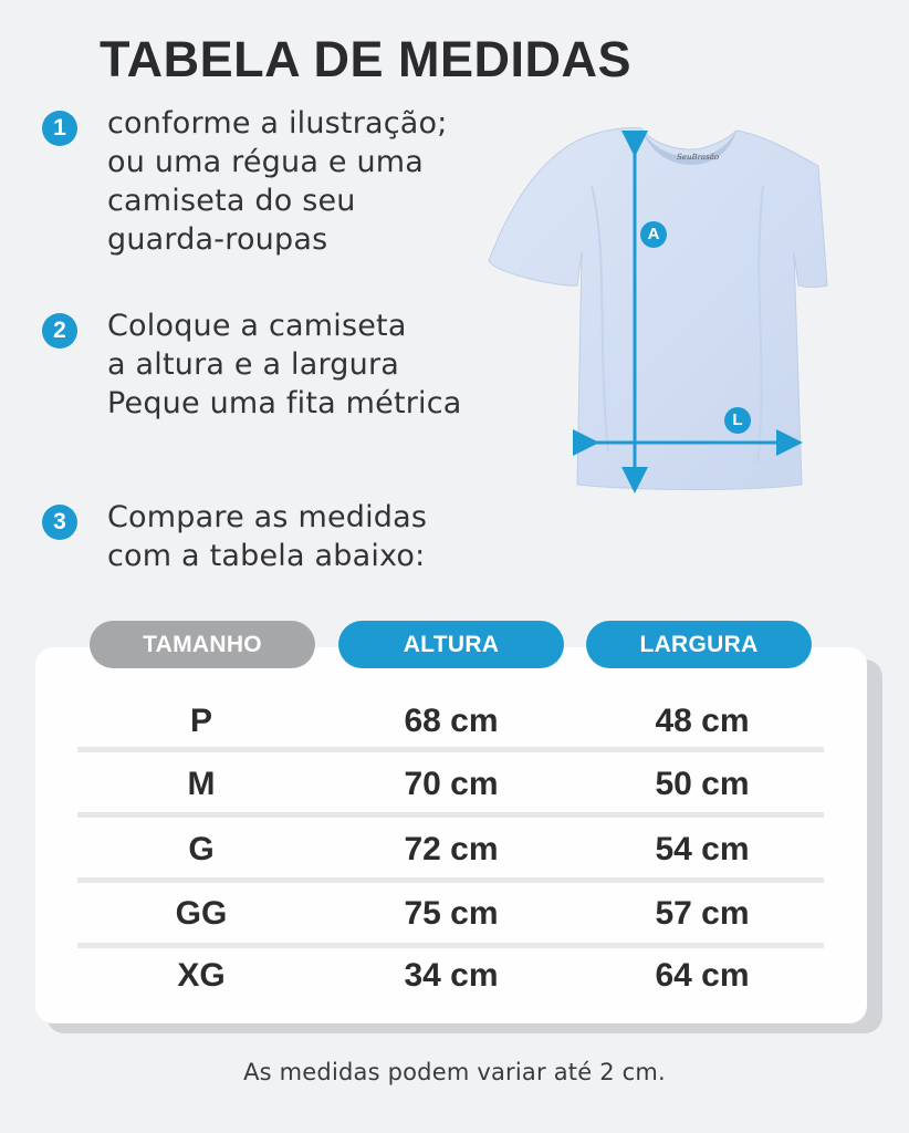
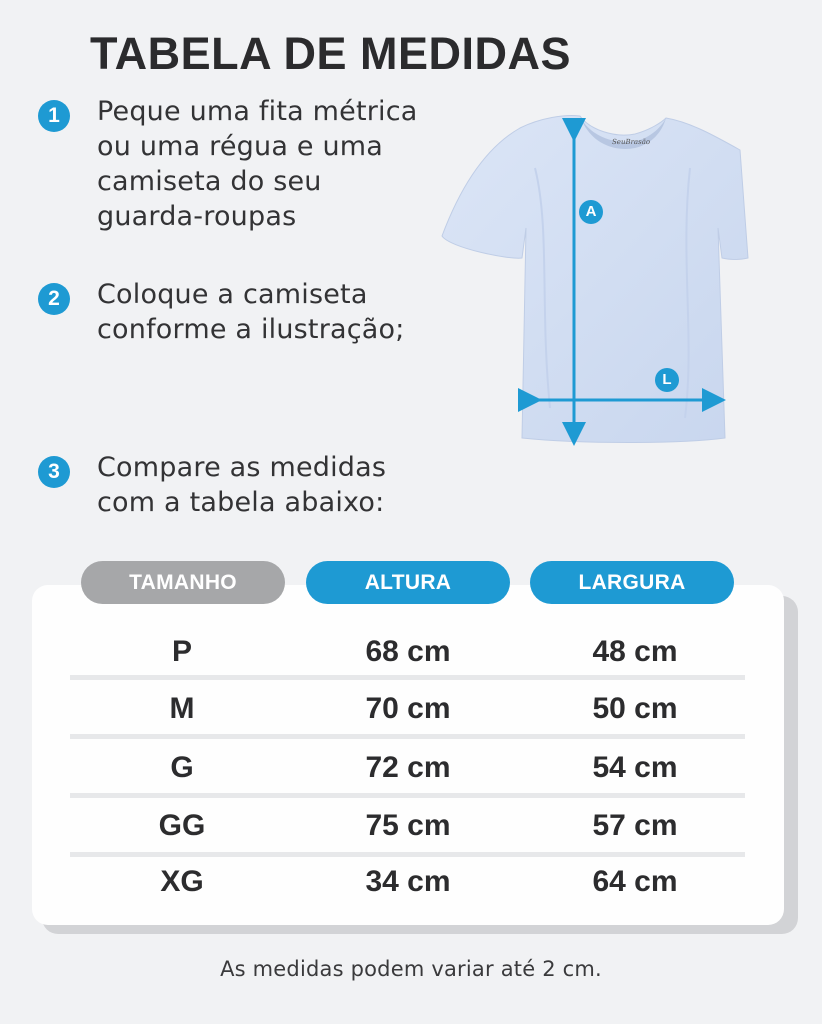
  TABELA DE MEDIDAS
  1
- conforme a ilustração;
+ Peque uma fita métrica
  ou uma régua e uma
  camiseta do seu
  guarda-roupas
  2
  Coloque a camiseta
- a altura e a largura
- Peque uma fita métrica
+ conforme a ilustração;
  3
  Compare as medidas
  com a tabela abaixo:
  SeuBrasão
  A
  L
  TAMANHO
  ALTURA
  LARGURA
  P
  68 cm
  48 cm
  M
  70 cm
  50 cm
  G
  72 cm
  54 cm
  GG
  75 cm
  57 cm
  XG
  34 cm
  64 cm
  As medidas podem variar até 2 cm.
